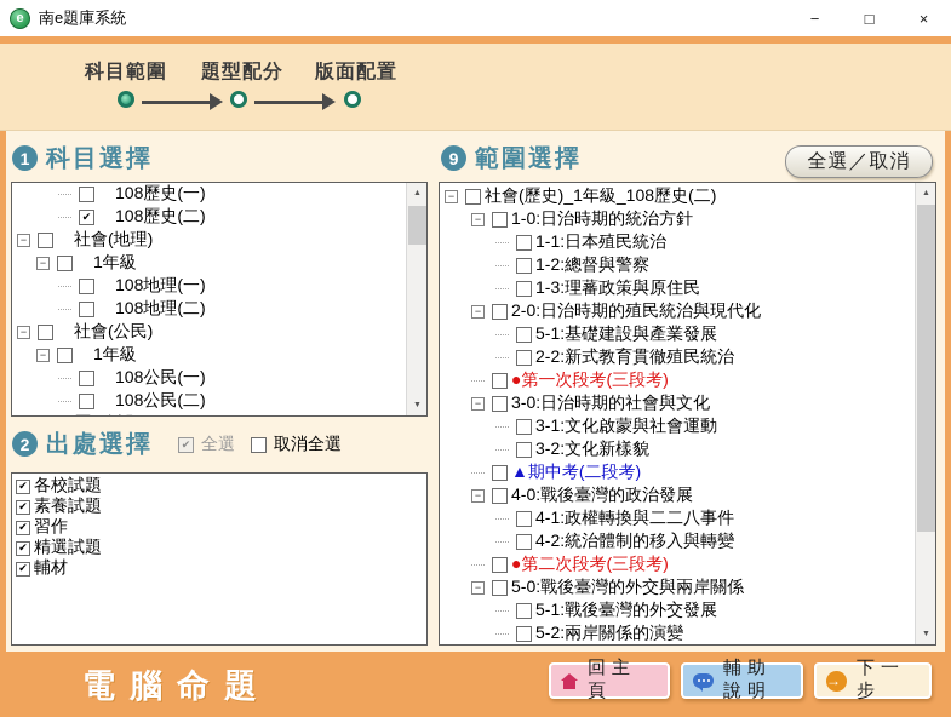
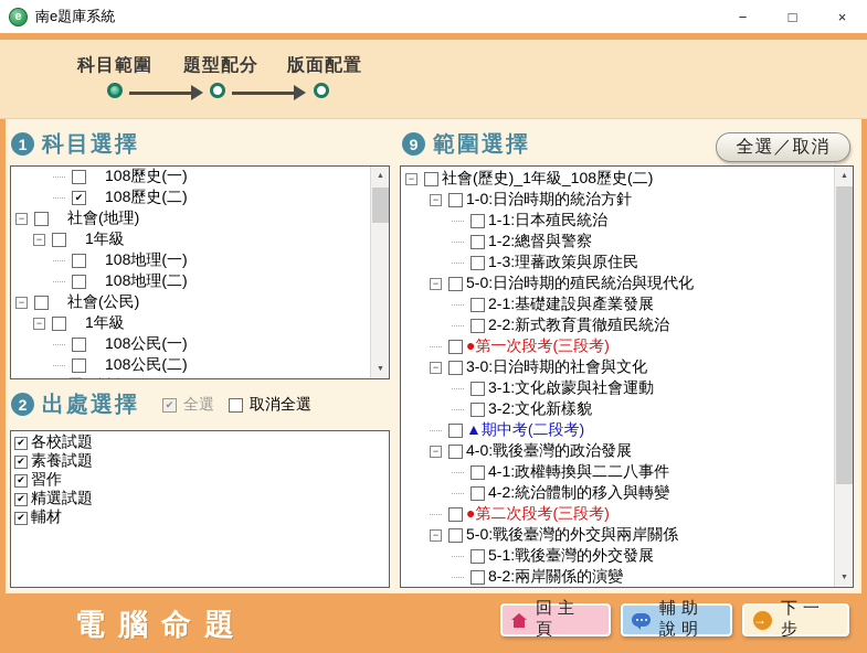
  e
  南e題庫系統
  −
  □
  ×
  科目範圍
  題型配分
  版面配置
  1
  科目選擇
  108歷史(一)
  ✔
  108歷史(二)
  −
  社會(地理)
  −
  1年級
  108地理(一)
  108地理(二)
  −
  社會(公民)
  −
  1年級
  108公民(一)
  108公民(二)
  2
  出處選擇
  ✔
  全選
  取消全選
  ✔
  各校試題
  ✔
  素養試題
  ✔
  習作
  ✔
  精選試題
  ✔
  輔材
  9
  範圍選擇
  全選／取消
  −
  社會(歷史)_1年級_108歷史(二)
  −
  1-0:日治時期的統治方針
  1-1:日本殖民統治
  1-2:總督與警察
  1-3:理蕃政策與原住民
  −
- 2-0:日治時期的殖民統治與現代化
+ 5-0:日治時期的殖民統治與現代化
- 5-1:基礎建設與產業發展
+ 2-1:基礎建設與產業發展
  2-2:新式教育貫徹殖民統治
  ●第一次段考(三段考)
  −
  3-0:日治時期的社會與文化
  3-1:文化啟蒙與社會運動
  3-2:文化新樣貌
  ▲期中考(二段考)
  −
  4-0:戰後臺灣的政治發展
  4-1:政權轉換與二二八事件
  4-2:統治體制的移入與轉變
  ●第二次段考(三段考)
  −
  5-0:戰後臺灣的外交與兩岸關係
  5-1:戰後臺灣的外交發展
- 5-2:兩岸關係的演變
+ 8-2:兩岸關係的演變
  電腦命題
  回主頁
  輔助說明
  →
  下一步
